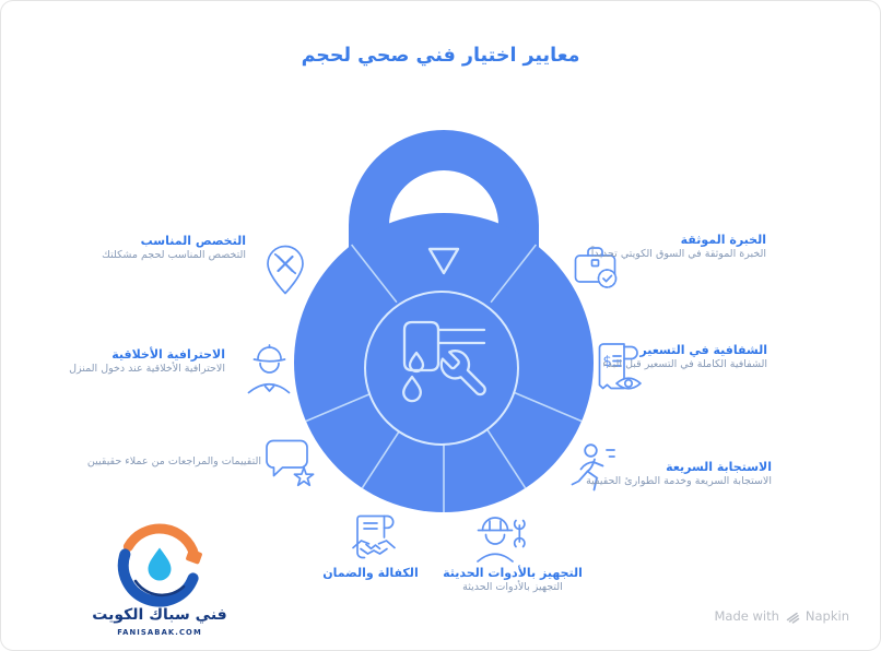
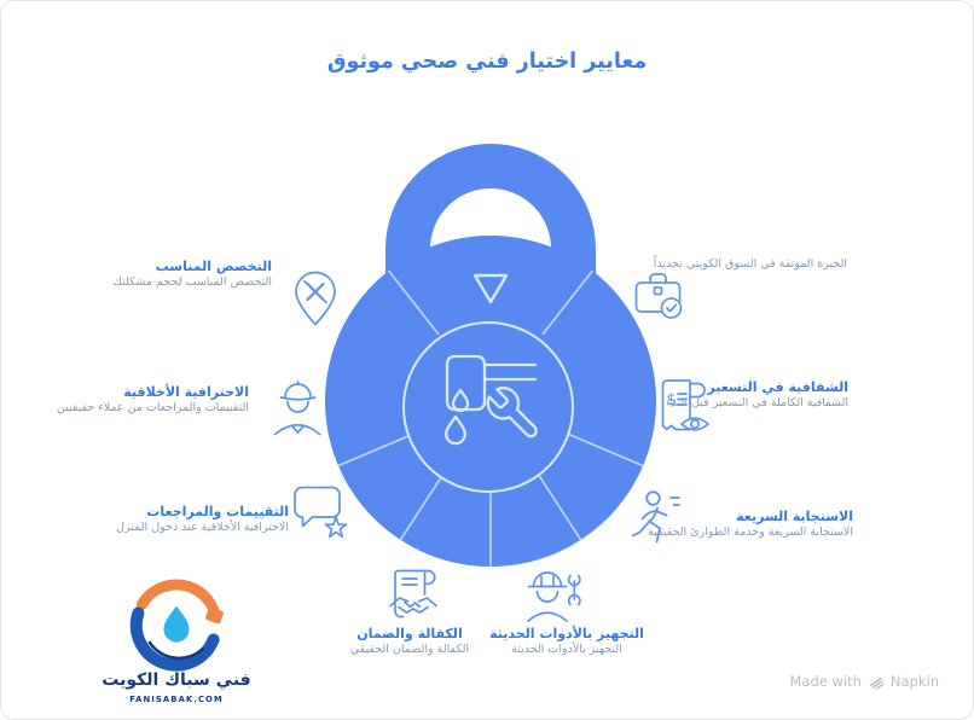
- معايير اختيار فني صحي لحجم
+ معايير اختيار فني صحي موثوق
- الخبرة الموثقة
  الخبرة الموثقة في السوق الكويتي تحديداً
  $
  الشفافية في التسعير
  الشفافية الكاملة في التسعير قبل البدء
  الاستجابة السريعة
  الاستجابة السريعة وخدمة الطوارئ الحقيقية
  التجهيز بالأدوات الحديثة
  التجهيز بالأدوات الحديثة
  الكفالة والضمان
+ الكفالة والضمان الحقيقي
+ التقييمات والمراجعات
- التقييمات والمراجعات من عملاء حقيقيين
+ الاحترافية الأخلاقية عند دخول المنزل
  الاحترافية الأخلاقية
- الاحترافية الأخلاقية عند دخول المنزل
+ التقييمات والمراجعات من عملاء حقيقيين
  التخصص المناسب
  التخصص المناسب لحجم مشكلتك
  فني سباك الكويت
  FANISABAK.COM
  Made with
  Napkin
